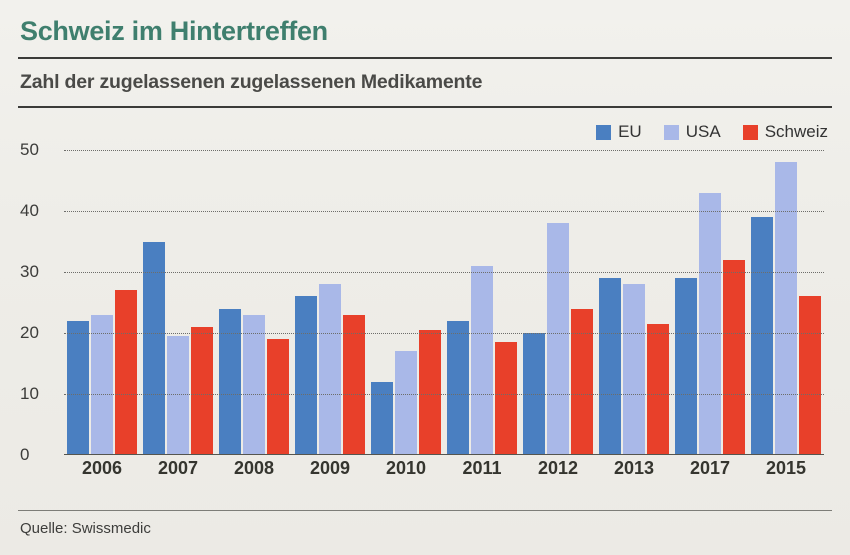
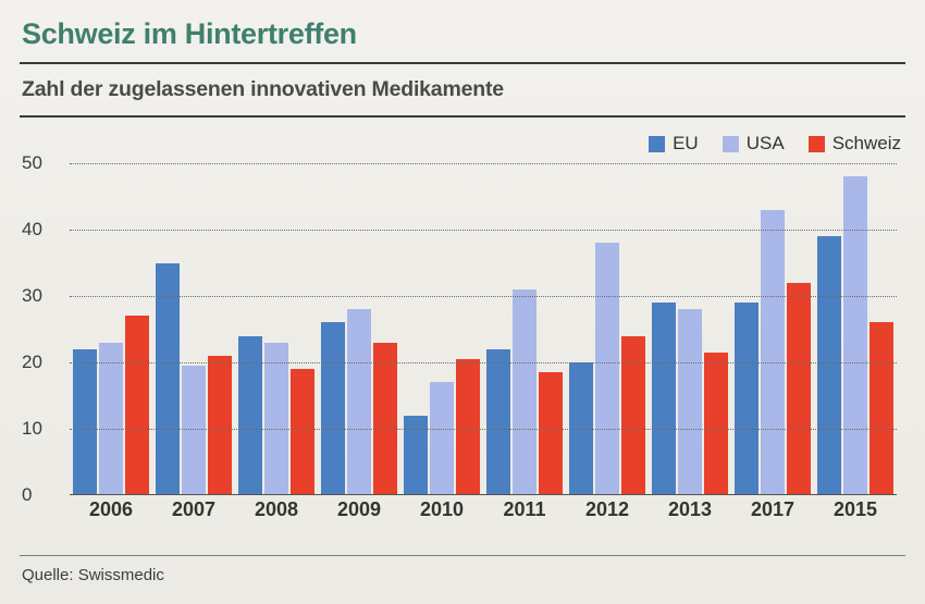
  Schweiz im Hintertreffen
- Zahl der zugelassenen zugelassenen Medikamente
+ Zahl der zugelassenen innovativen Medikamente
  EU
  USA
  Schweiz
  0
  10
  20
  30
  40
  50
  2006
  2007
  2008
  2009
  2010
  2011
  2012
  2013
  2017
  2015
  Quelle: Swissmedic
